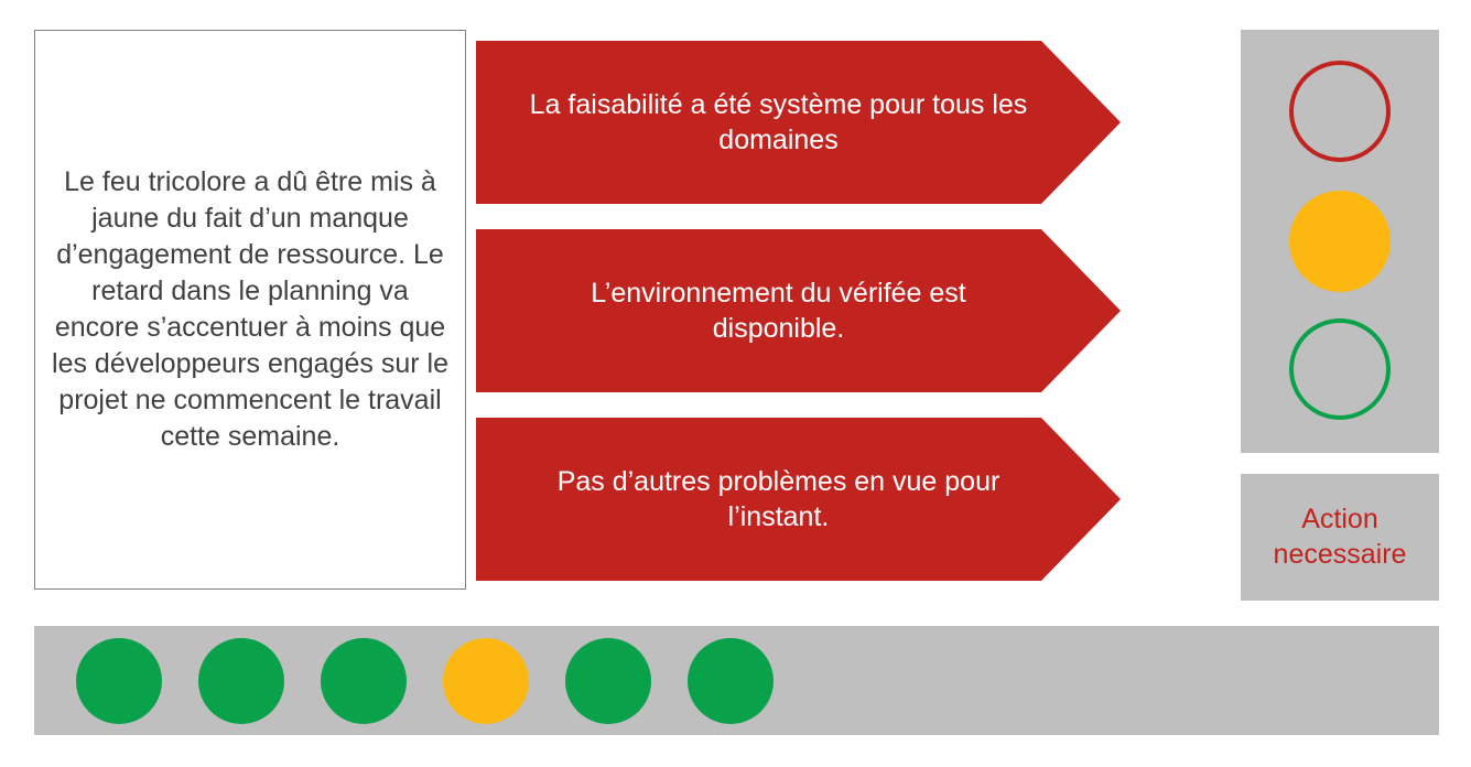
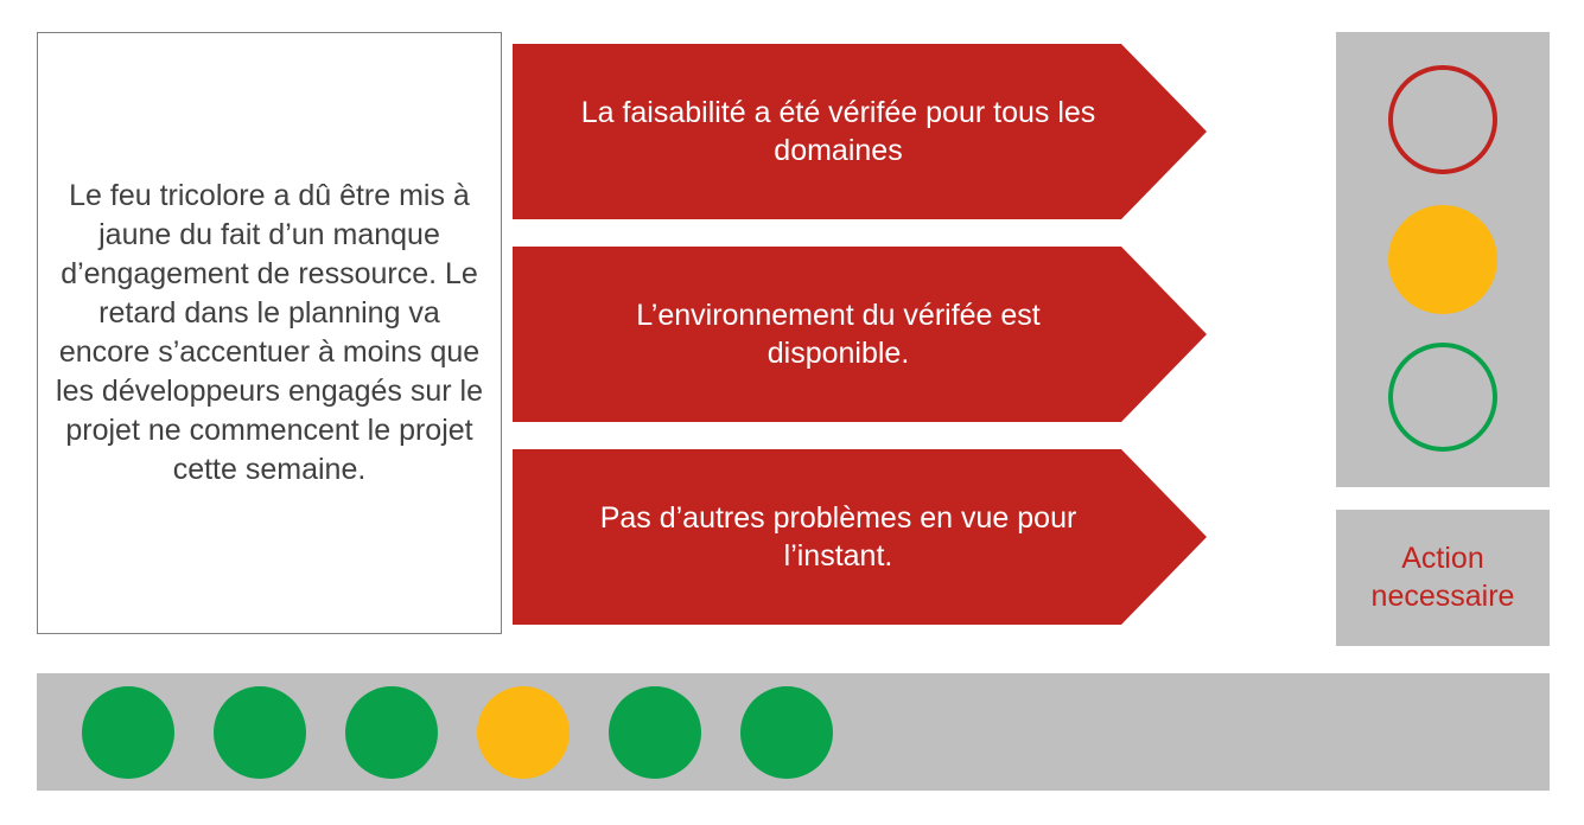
- Le feu tricolore a dû être mis à jaune du fait d’un manque d’engagement de ressource. Le retard dans le planning va encore s’accentuer à moins que les développeurs engagés sur le projet ne commencent le travail cette semaine.
+ Le feu tricolore a dû être mis à jaune du fait d’un manque d’engagement de ressource. Le retard dans le planning va encore s’accentuer à moins que les développeurs engagés sur le projet ne commencent le projet cette semaine.
- La faisabilité a été système pour tous les domaines
+ La faisabilité a été vérifée pour tous les domaines
  L’environnement du vérifée est disponible.
  Pas d’autres problèmes en vue pour l’instant.
  Action
  necessaire
